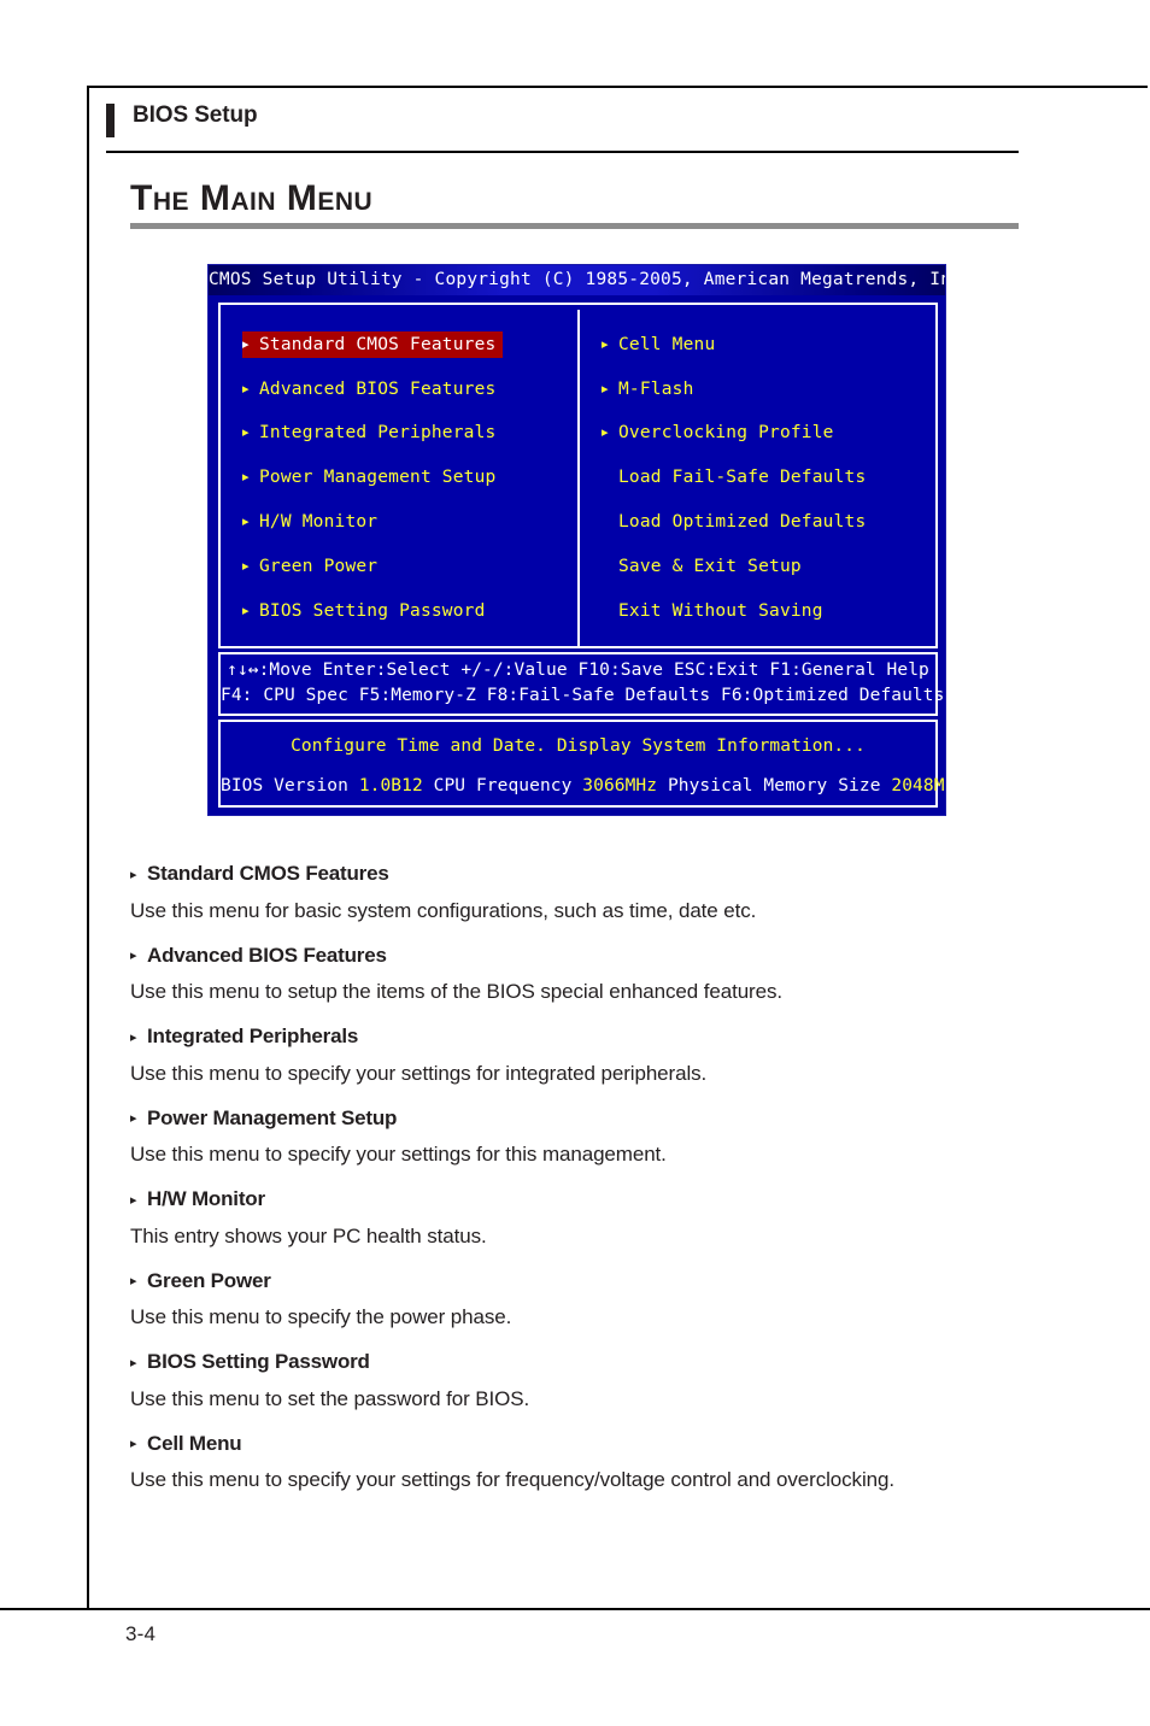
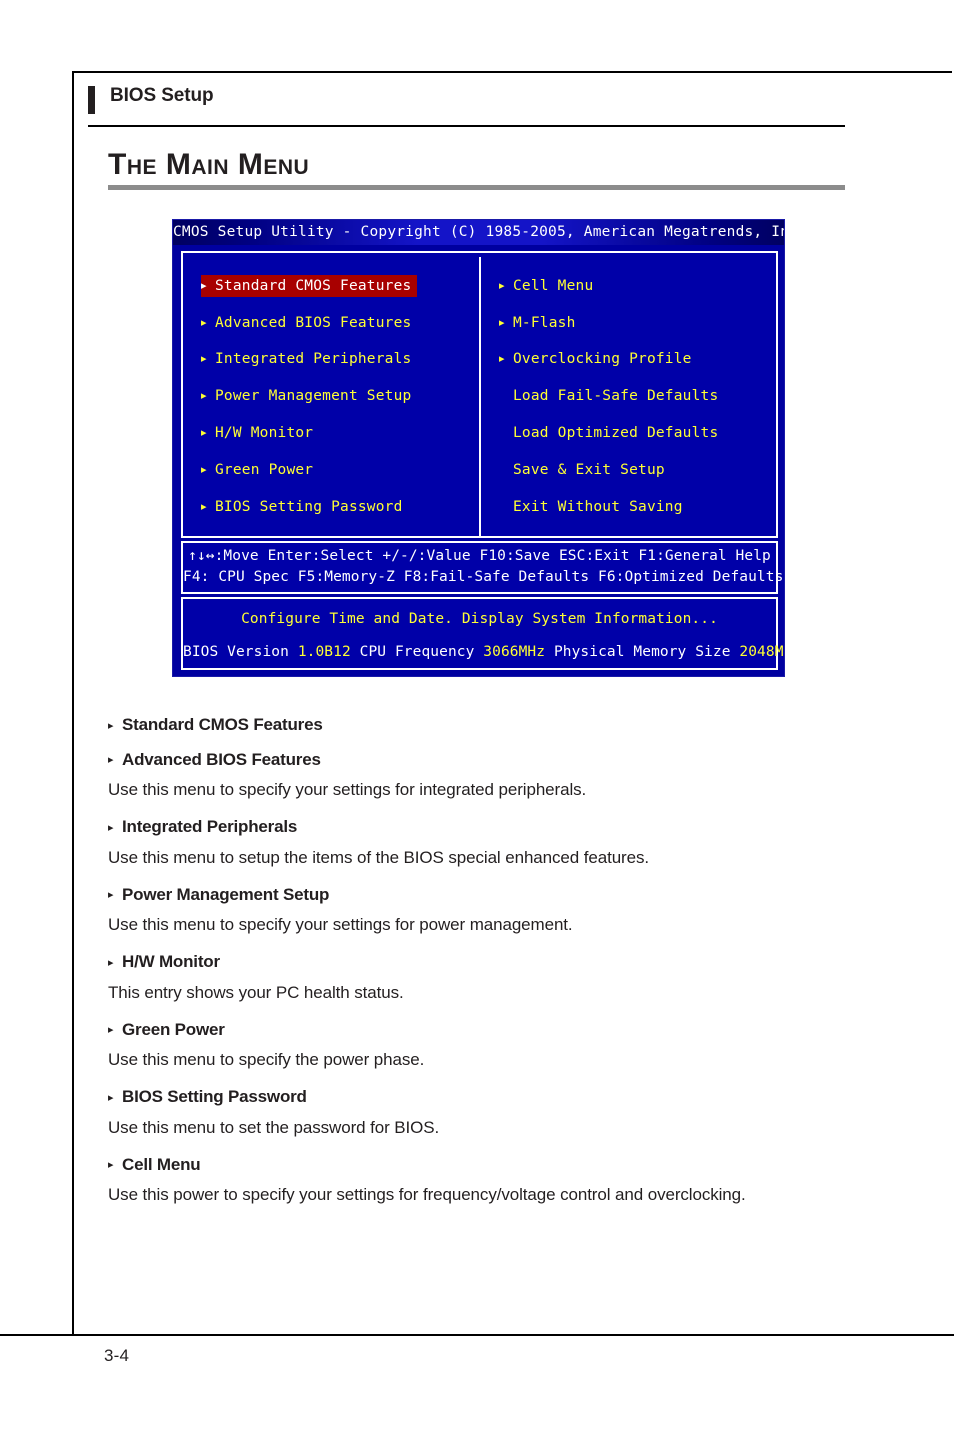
  BIOS Setup
  The Main Menu
  CMOS Setup Utility - Copyright (C) 1985-2005, American Megatrends, I
  ▸ Standard CMOS Features
  ▸ Advanced BIOS Features
  ▸ Integrated Peripherals
  ▸ Power Management Setup
  ▸ H/W Monitor
  ▸ Green Power
  ▸ BIOS Setting Password
  ▸ Cell Menu
  ▸ M-Flash
  ▸ Overclocking Profile
  Load Fail-Safe Defaults
  Load Optimized Defaults
  Save & Exit Setup
  Exit Without Saving
  ↑↓↔:Move Enter:Select +/-/:Value F10:Save ESC:Exit F1:General Help
  F4: CPU Spec F5:Memory-Z F8:Fail-Safe Defaults F6:Optimized Defaults
  Configure Time and Date. Display System Information...
  BIOS Version 1.0B12 CPU Frequency 3066MHz Physical Memory Size 2048M
  ▸ Standard CMOS Features
- Use this menu for basic system configurations, such as time, date etc.
  ▸ Advanced BIOS Features
- Use this menu to setup the items of the BIOS special enhanced features.
+ Use this menu to specify your settings for integrated peripherals.
  ▸ Integrated Peripherals
- Use this menu to specify your settings for integrated peripherals.
+ Use this menu to setup the items of the BIOS special enhanced features.
  ▸ Power Management Setup
- Use this menu to specify your settings for this management.
+ Use this menu to specify your settings for power management.
  ▸ H/W Monitor
  This entry shows your PC health status.
  ▸ Green Power
  Use this menu to specify the power phase.
  ▸ BIOS Setting Password
  Use this menu to set the password for BIOS.
  ▸ Cell Menu
- Use this menu to specify your settings for frequency/voltage control and overclocking.
+ Use this power to specify your settings for frequency/voltage control and overclocking.
  3-4
